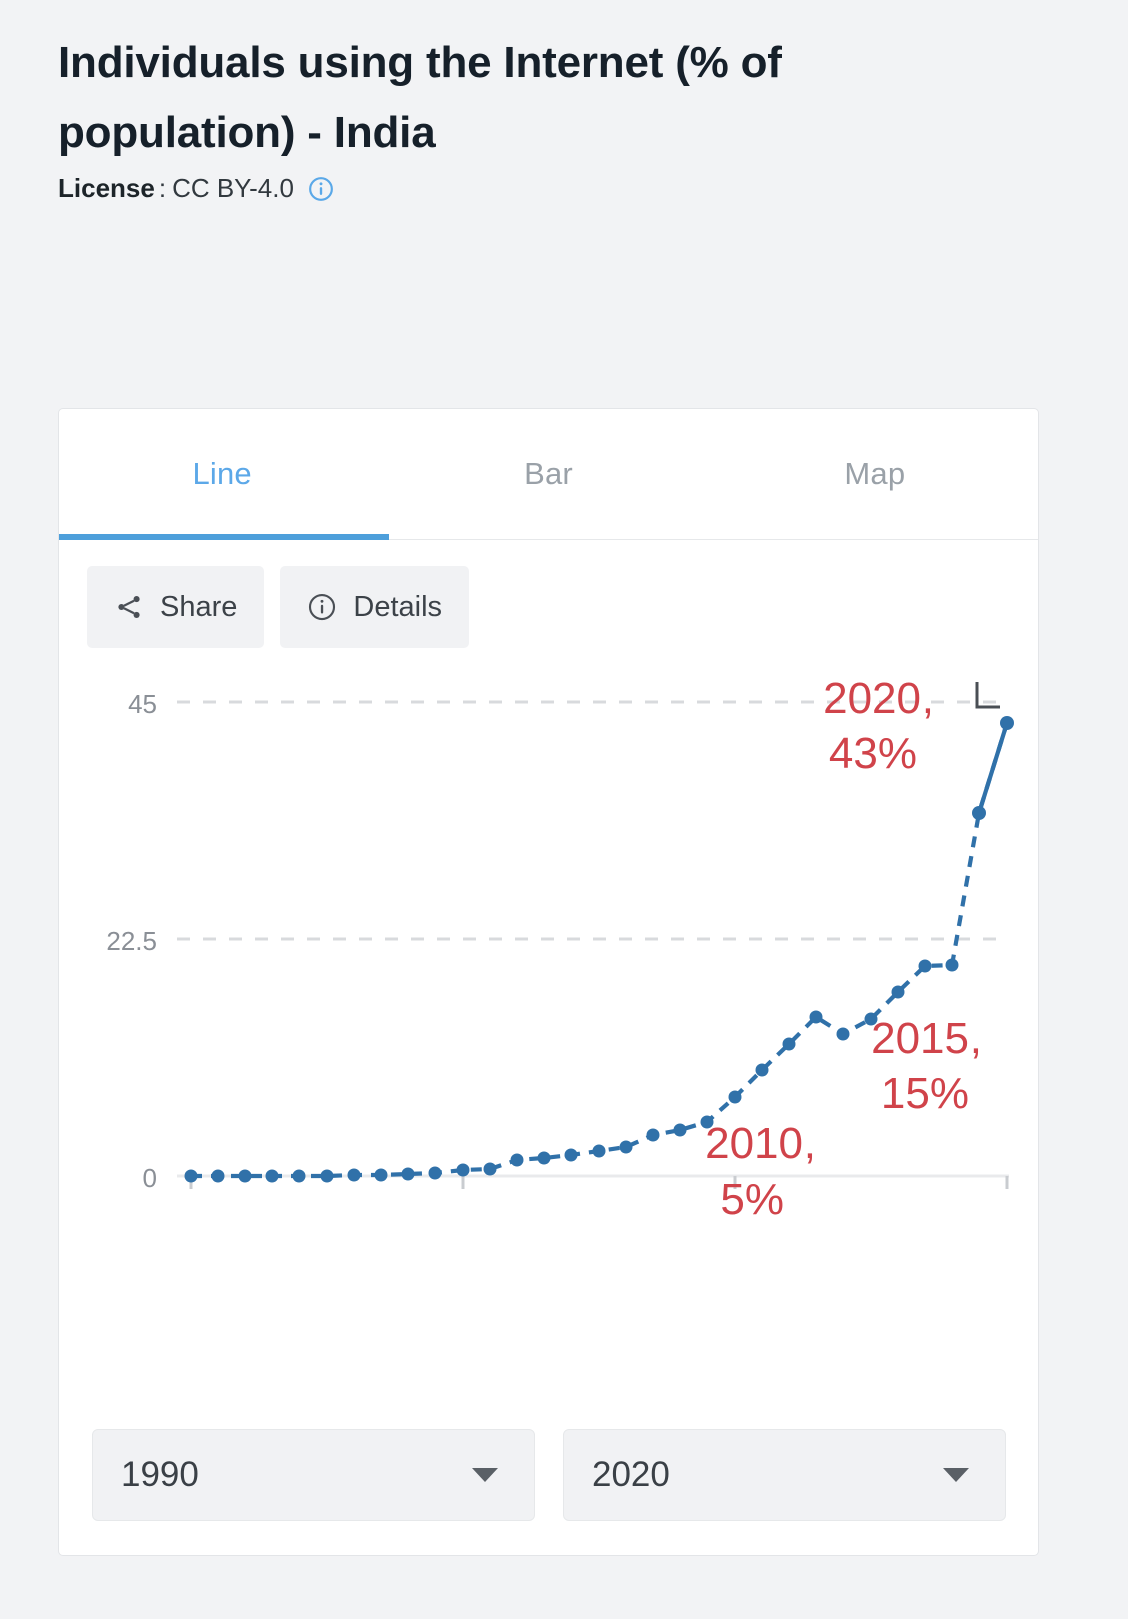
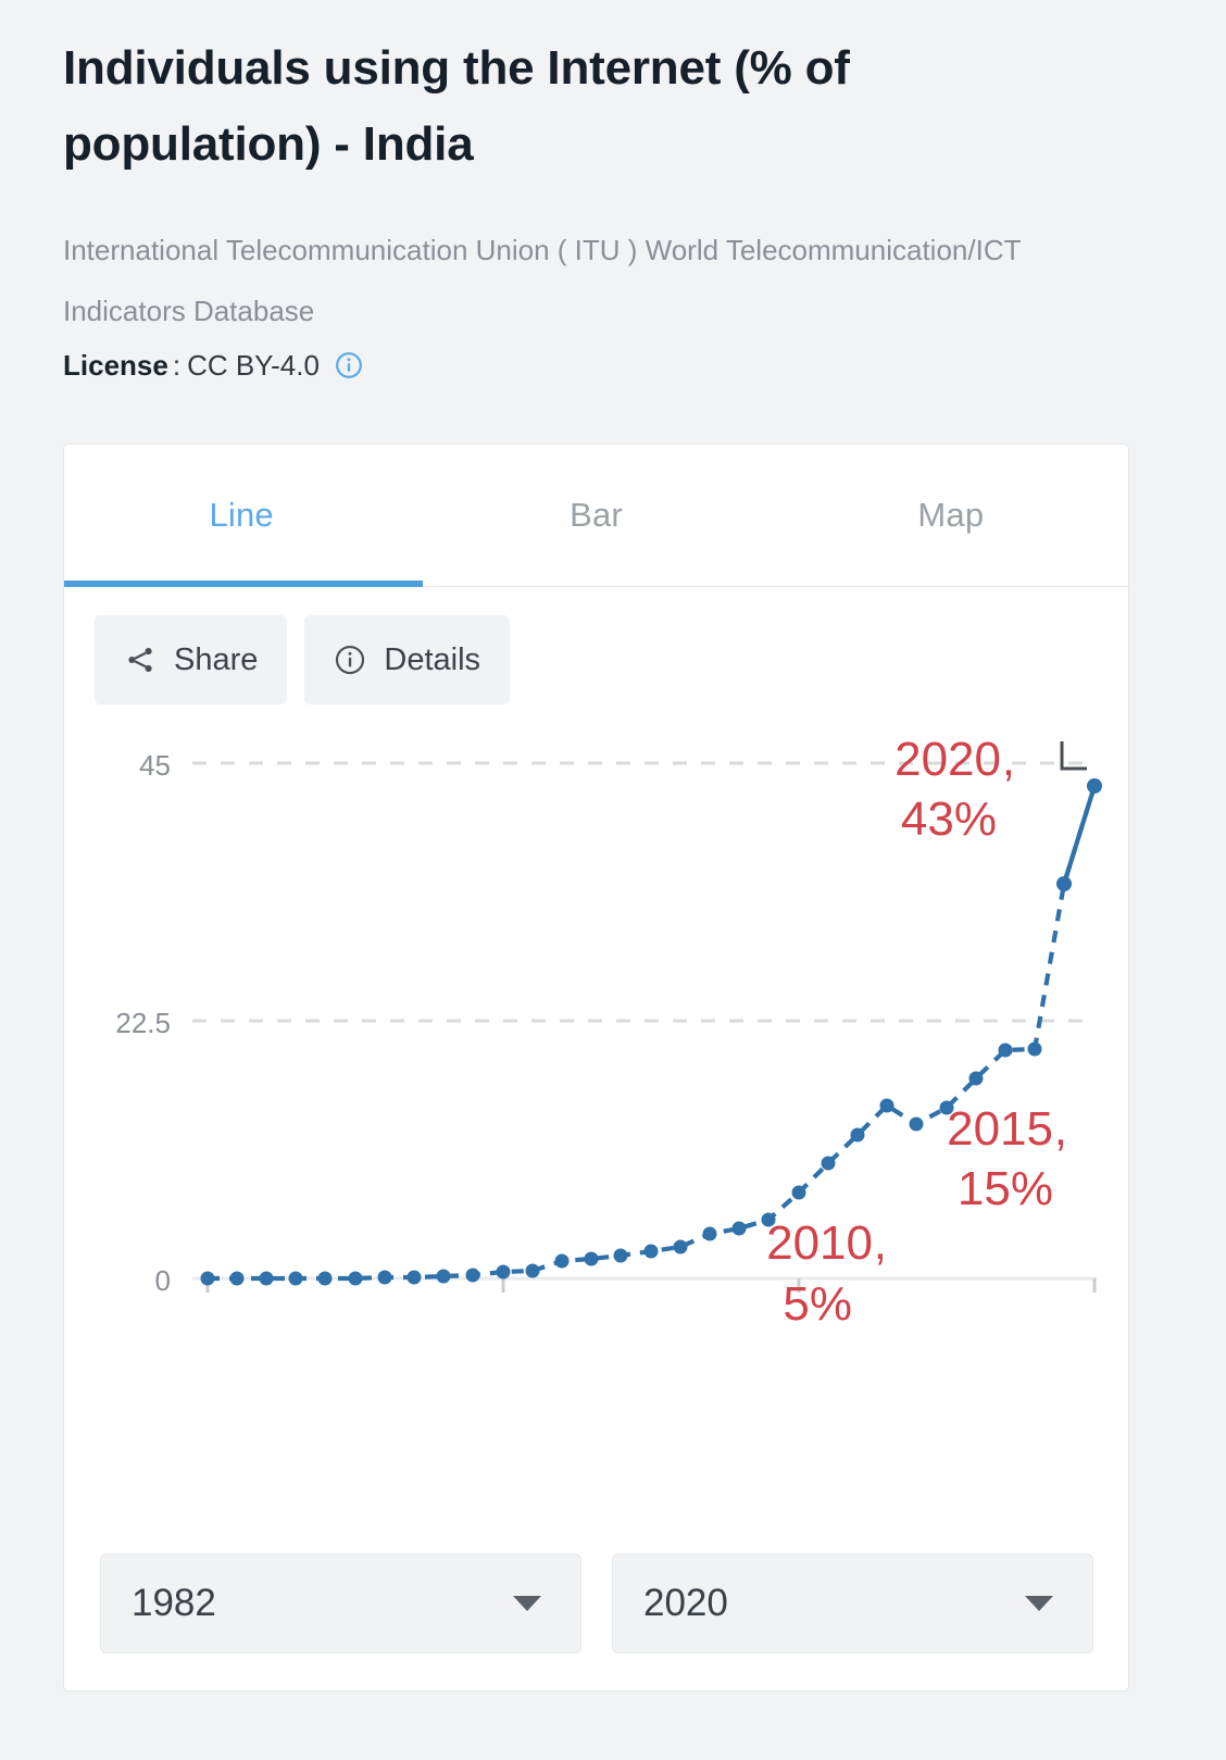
  Individuals using the Internet (% of population) - India
+ International Telecommunication Union ( ITU ) World Telecommunication/ICT Indicators Database
  License
  :
  CC BY-4.0
  Line
  Bar
  Map
  Share
  Details
  45
  22.5
  0
  2020
  ,
  43%
  2015
  ,
  15%
  2010
  ,
  5%
- 1990
+ 1982
  2020
